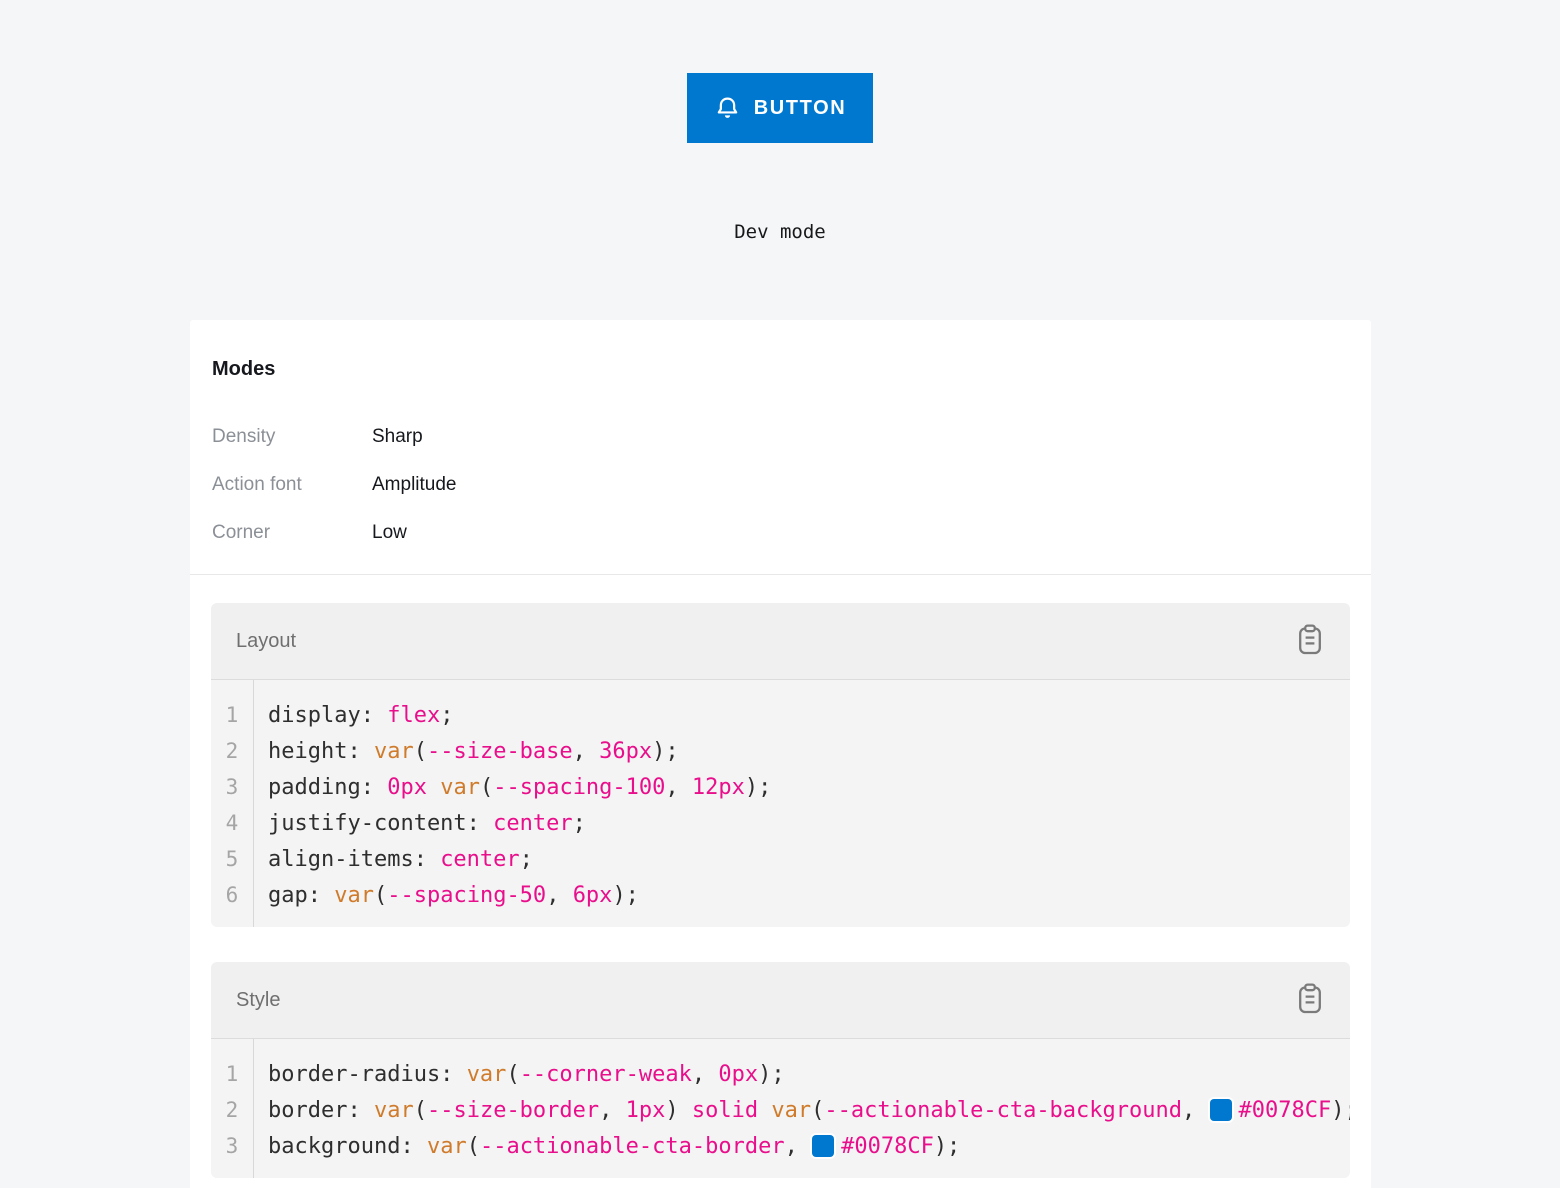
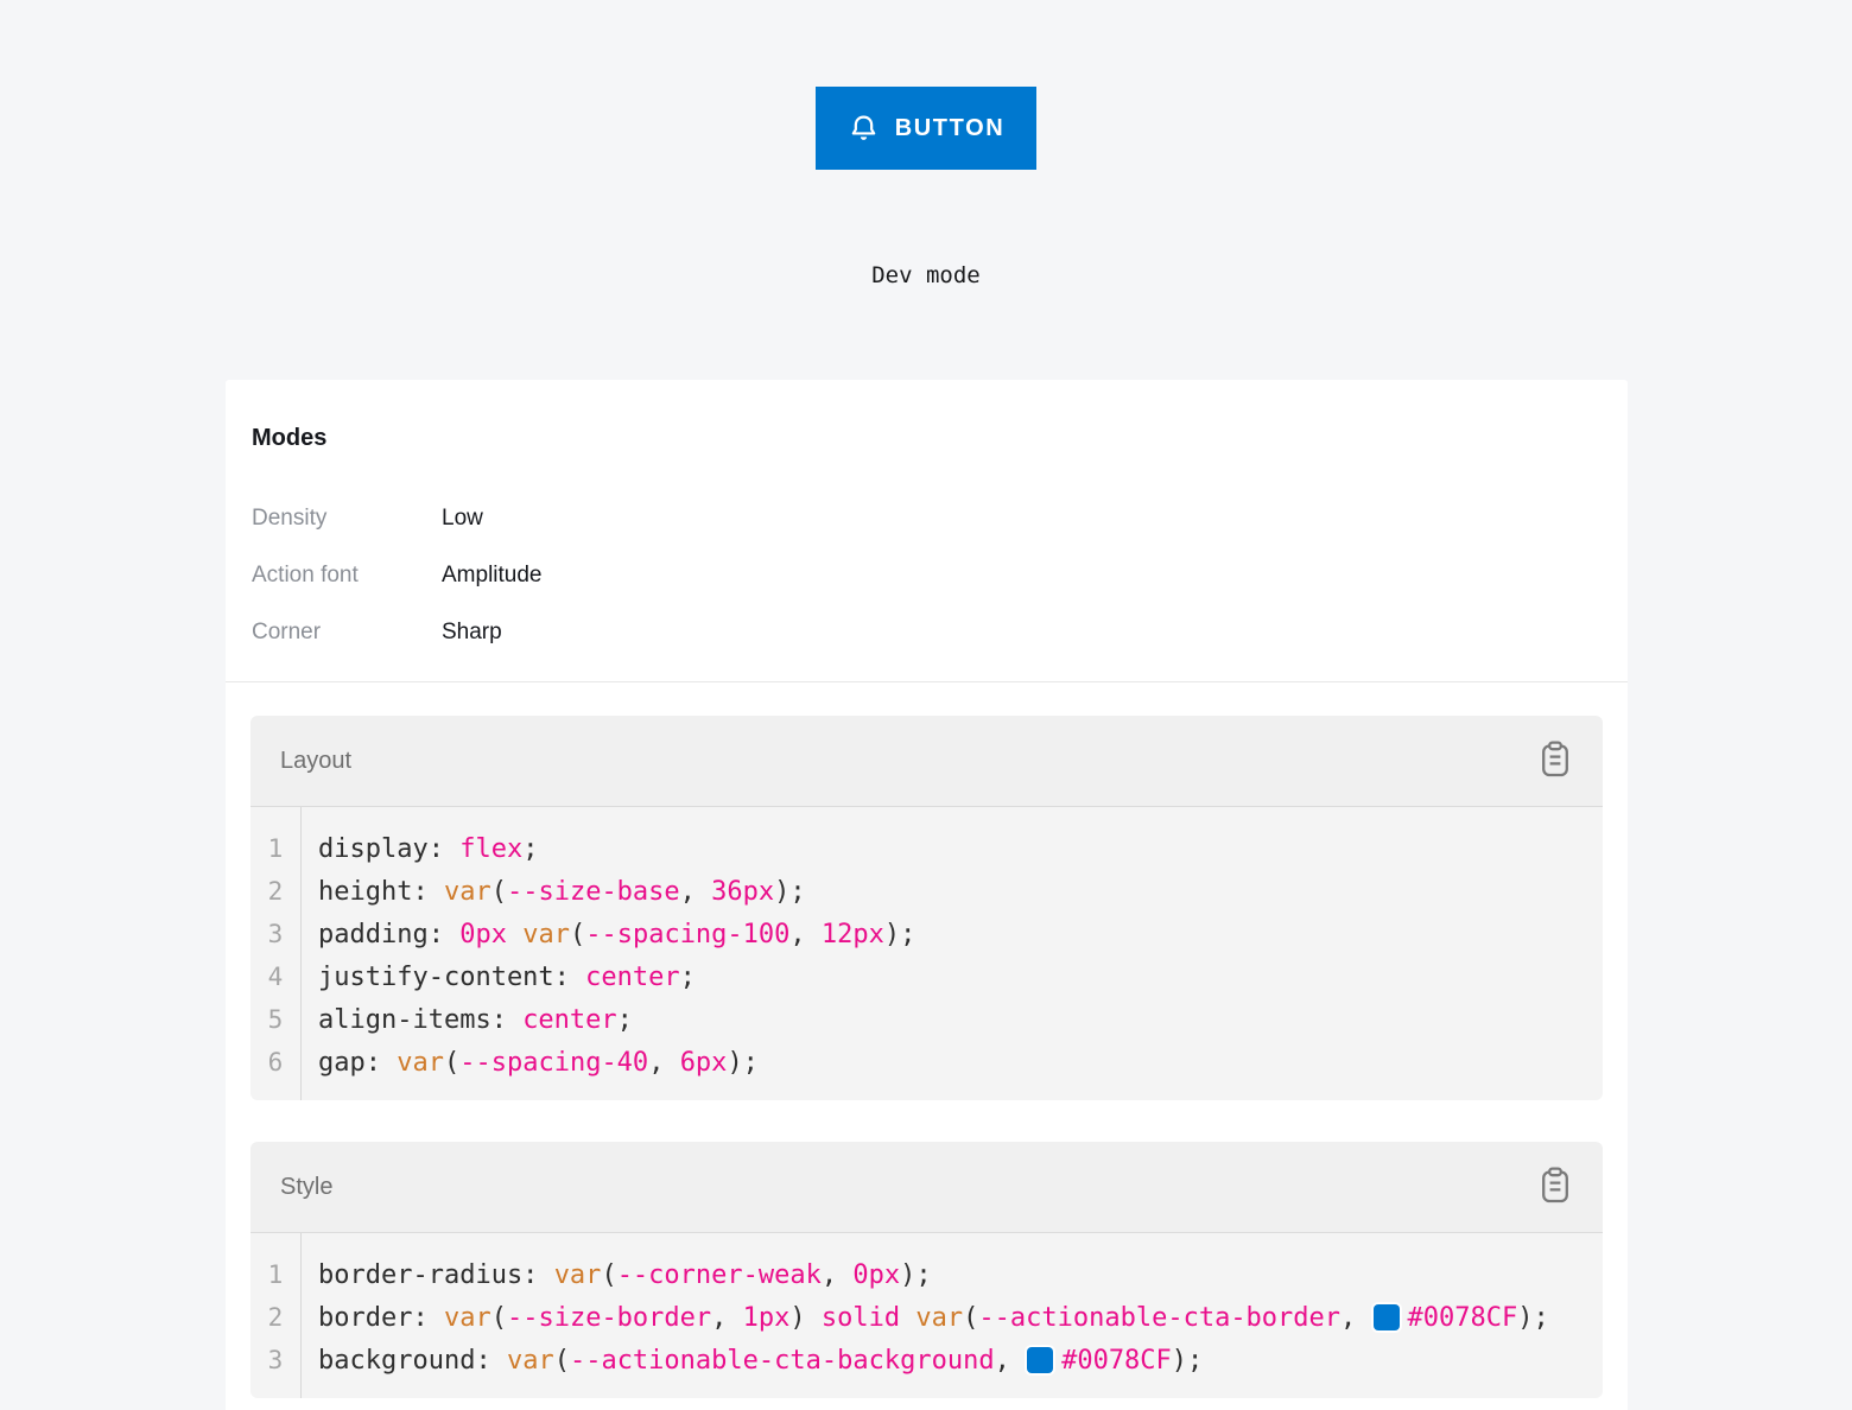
  BUTTON
  Dev mode
  Modes
  Density
- Sharp
+ Low
  Action font
  Amplitude
  Corner
- Low
+ Sharp
  Layout
  1
  display: flex;
  2
  height: var(--size-base, 36px);
  3
  padding: 0px var(--spacing-100, 12px);
  4
  justify-content: center;
  5
  align-items: center;
  6
- gap: var(--spacing-50, 6px);
+ gap: var(--spacing-40, 6px);
  Style
  1
  border-radius: var(--corner-weak, 0px);
  2
- border: var(--size-border, 1px) solid var(--actionable-cta-background, #0078CF)
+ border: var(--size-border, 1px) solid var(--actionable-cta-border, #0078CF);
  3
- background: var(--actionable-cta-border, #0078CF);
+ background: var(--actionable-cta-background, #0078CF);
